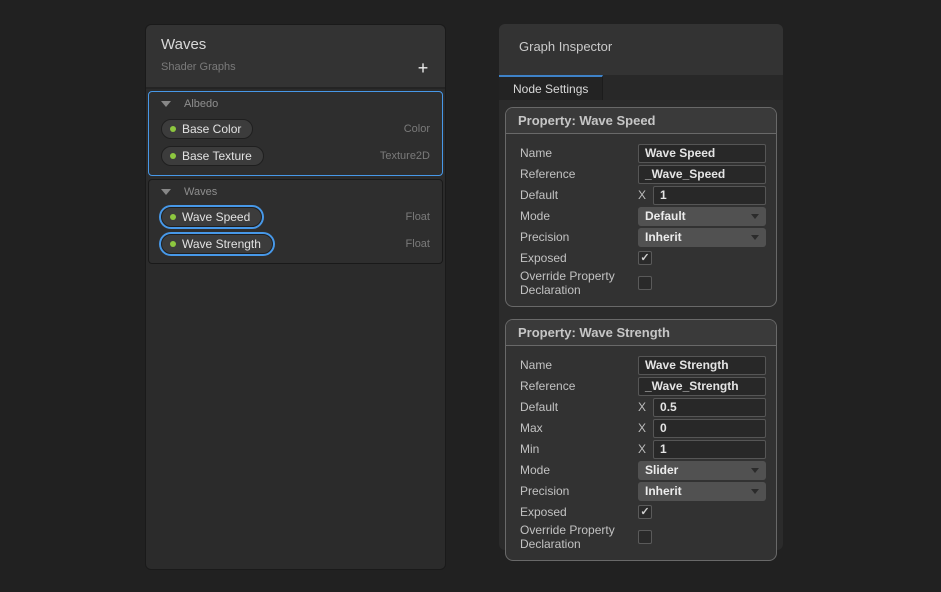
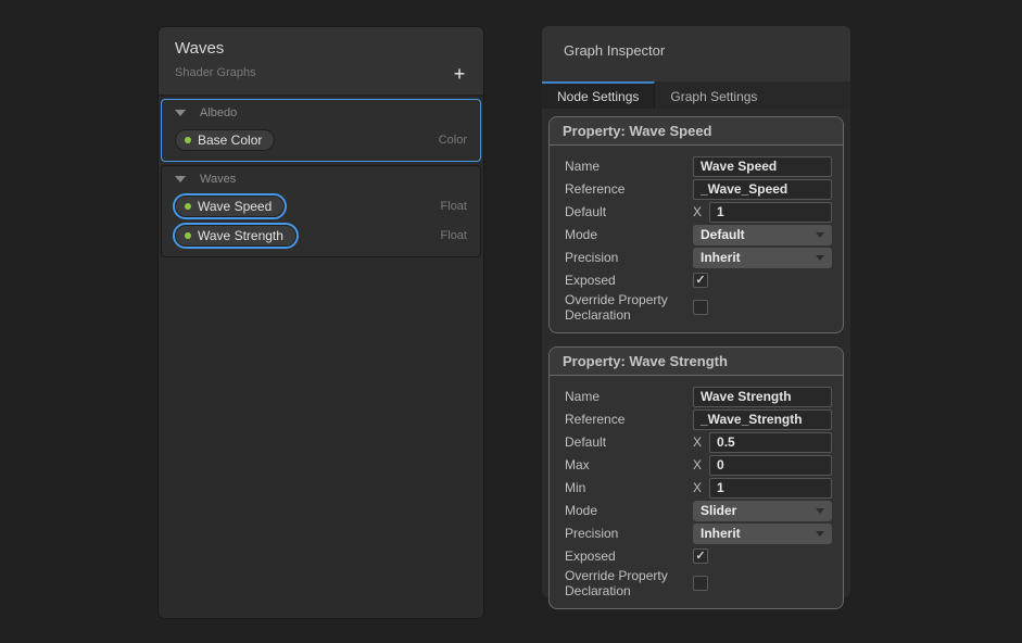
  Waves
  Shader Graphs
  +
  Albedo
  Base Color
  Color
- Base Texture
- Texture2D
  Waves
  Wave Speed
  Float
  Wave Strength
  Float
  Graph Inspector
  Node Settings
+ Graph Settings
  Property: Wave Speed
  Name
  Wave Speed
  Reference
  _Wave_Speed
  Default
  X
  1
  Mode
  Default
  Precision
  Inherit
  Exposed
  ✓
  Override Property Declaration
  Property: Wave Strength
  Name
  Wave Strength
  Reference
  _Wave_Strength
  Default
  X
  0.5
  Max
  X
  0
  Min
  X
  1
  Mode
  Slider
  Precision
  Inherit
  Exposed
  ✓
  Override Property Declaration
